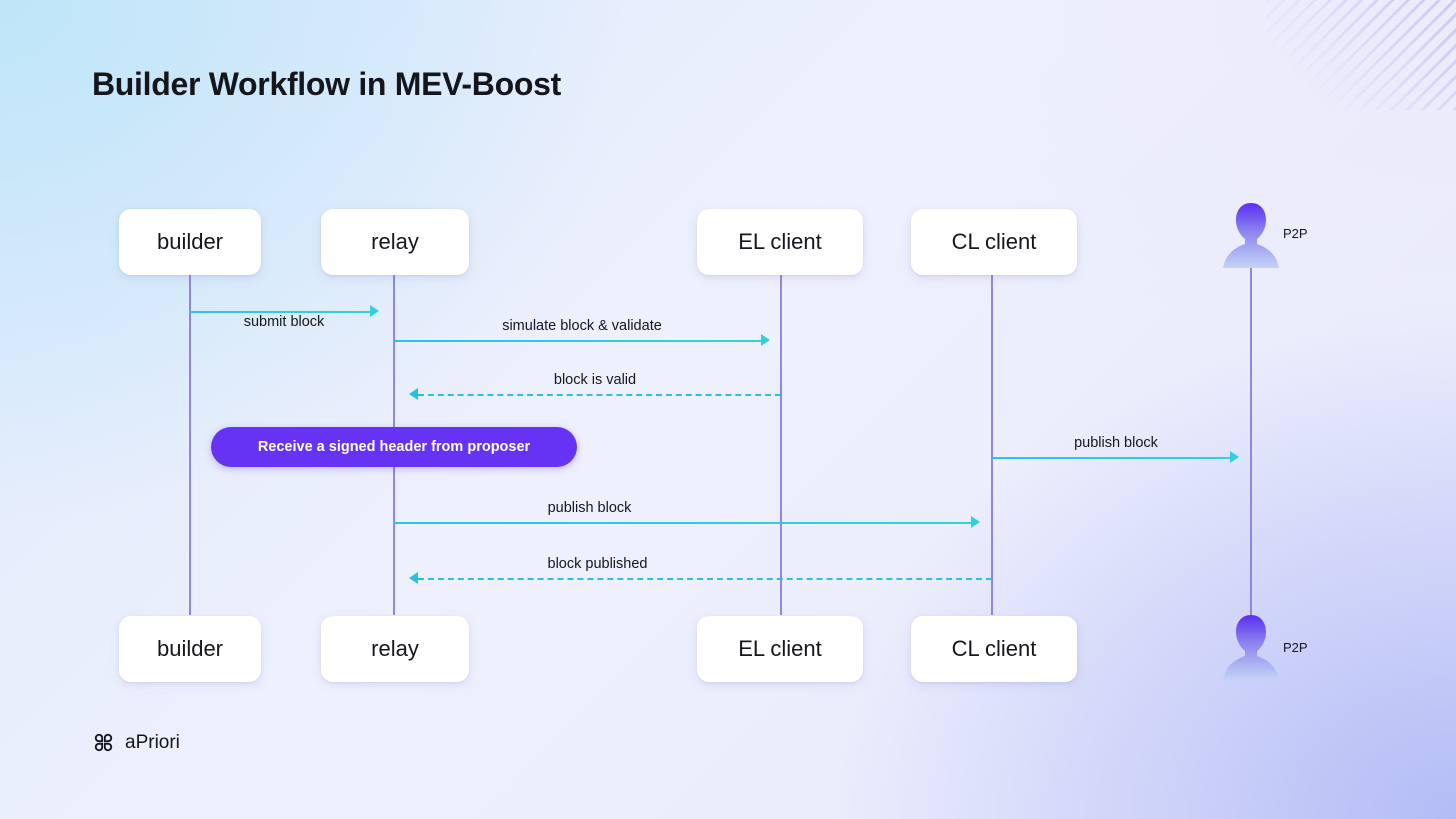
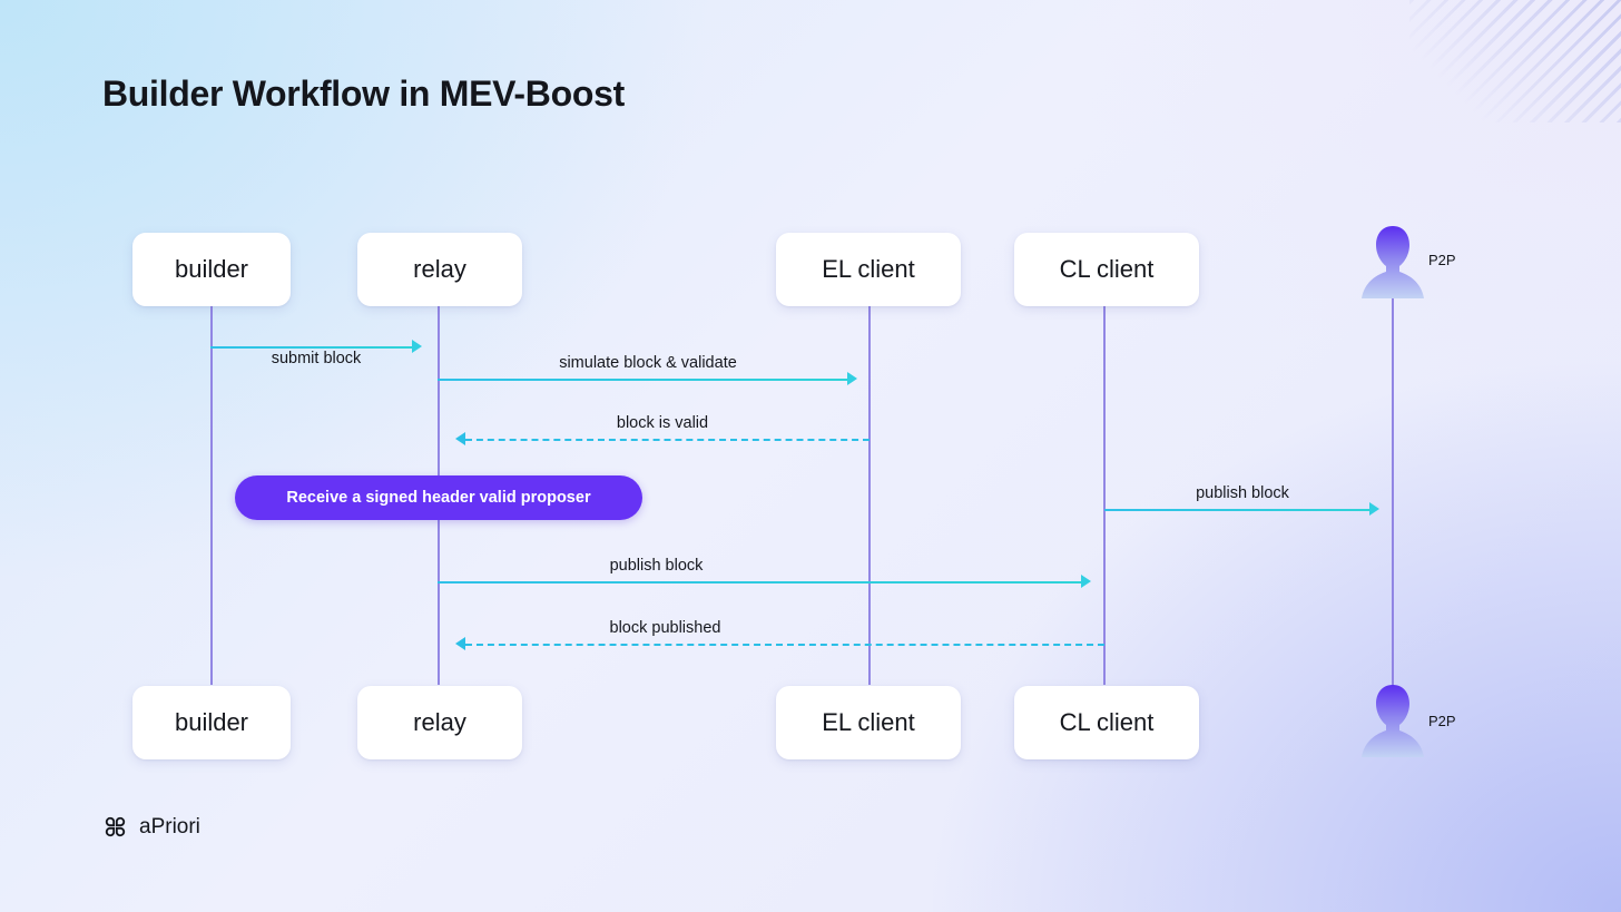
  Builder Workflow in MEV-Boost
  builder
  relay
  EL client
  CL client
  P2P
  submit block
  simulate block & validate
  block is valid
  publish block
  publish block
  block published
- Receive a signed header from proposer
+ Receive a signed header valid proposer
  builder
  relay
  EL client
  CL client
  P2P
  aPriori
